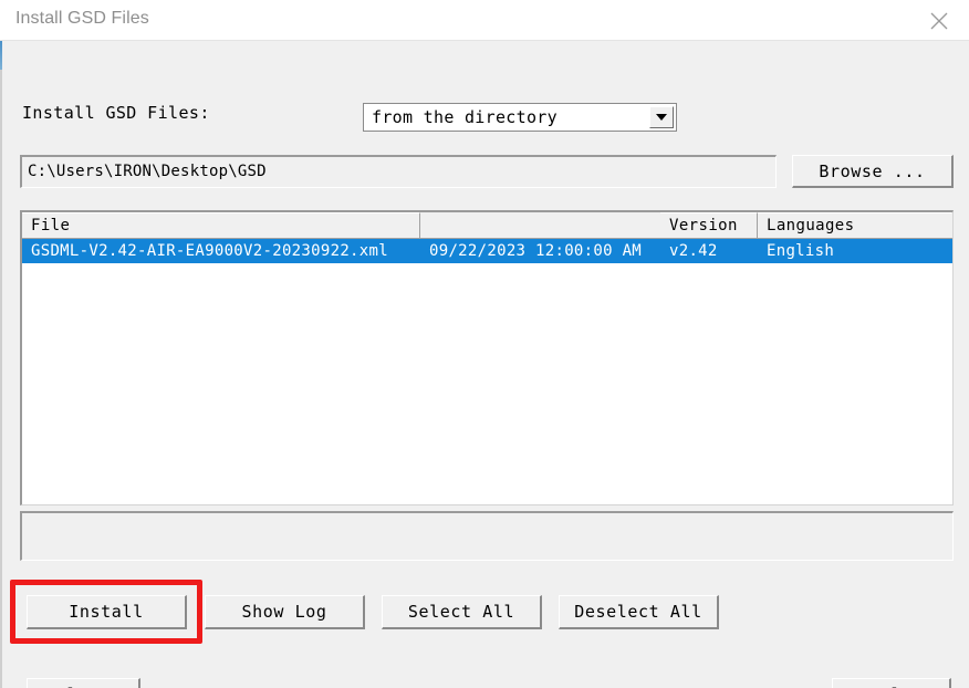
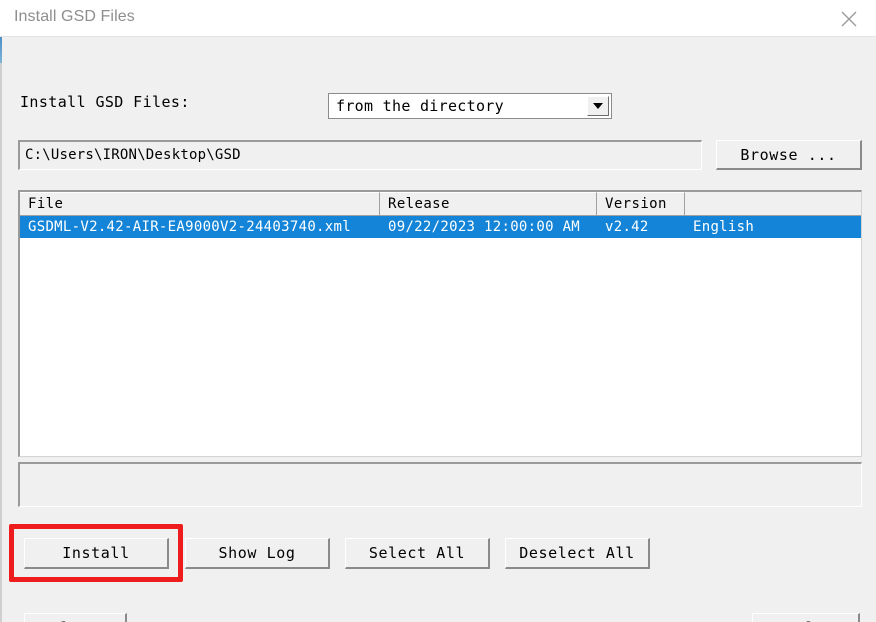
  Install GSD Files
  Install GSD Files:
  from the directory
  C:\Users\IRON\Desktop\GSD
  Browse ...
  File
+ Release
  Version
- Languages
- GSDML-V2.42-AIR-EA9000V2-20230922.xml
+ GSDML-V2.42-AIR-EA9000V2-24403740.xml
  09/22/2023 12:00:00 AM
  v2.42
  English
  Install
  Show Log
  Select All
  Deselect All
